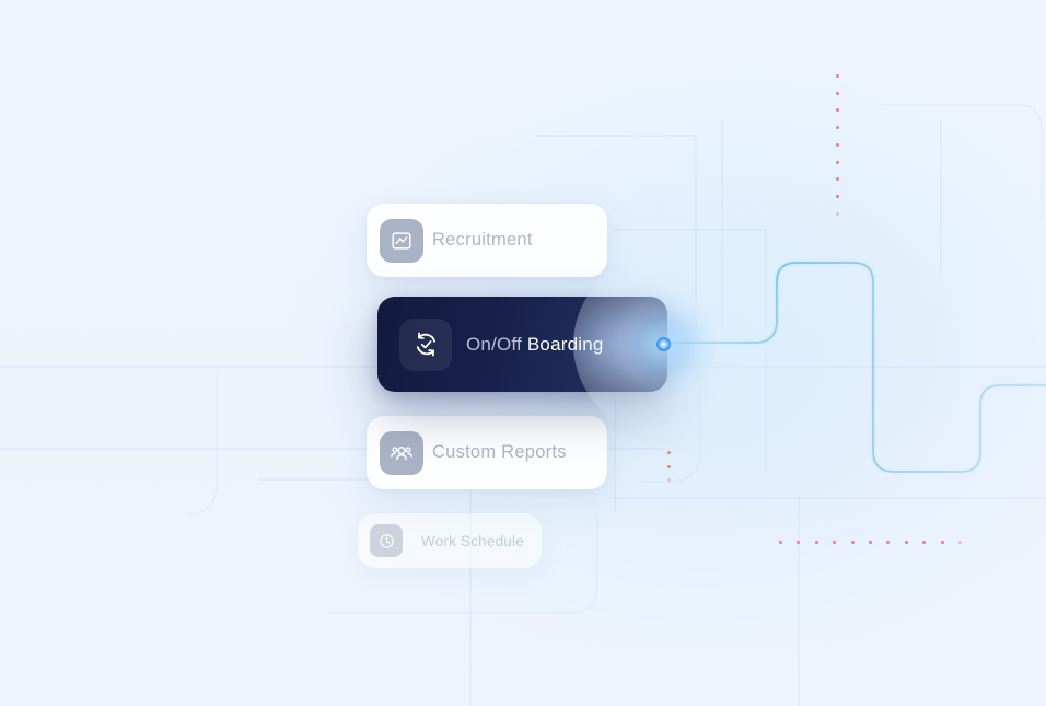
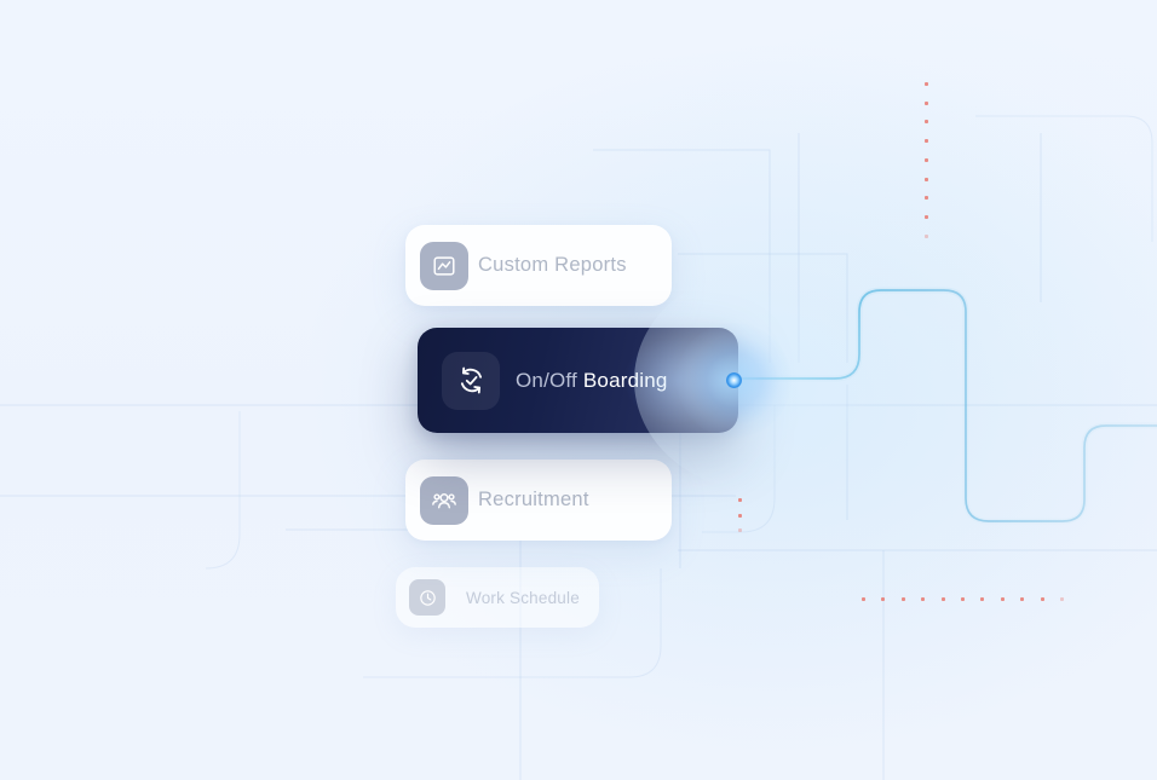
- Recruitment
+ Custom Reports
  On/Off Boar
- Custom Reports
+ Recruitment
  Work Schedule
